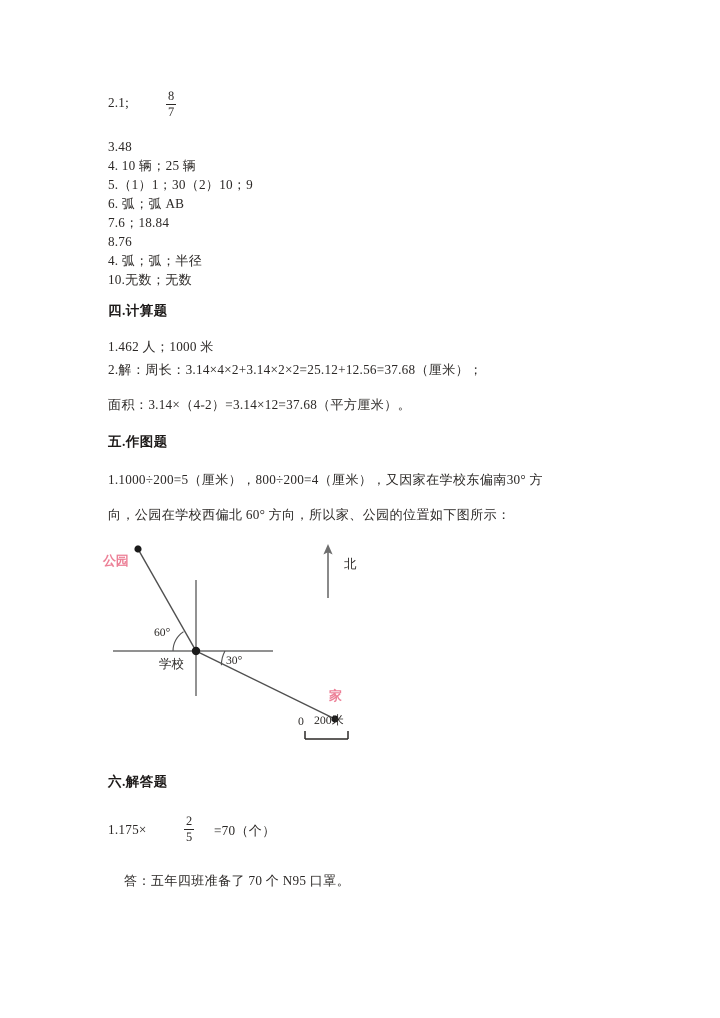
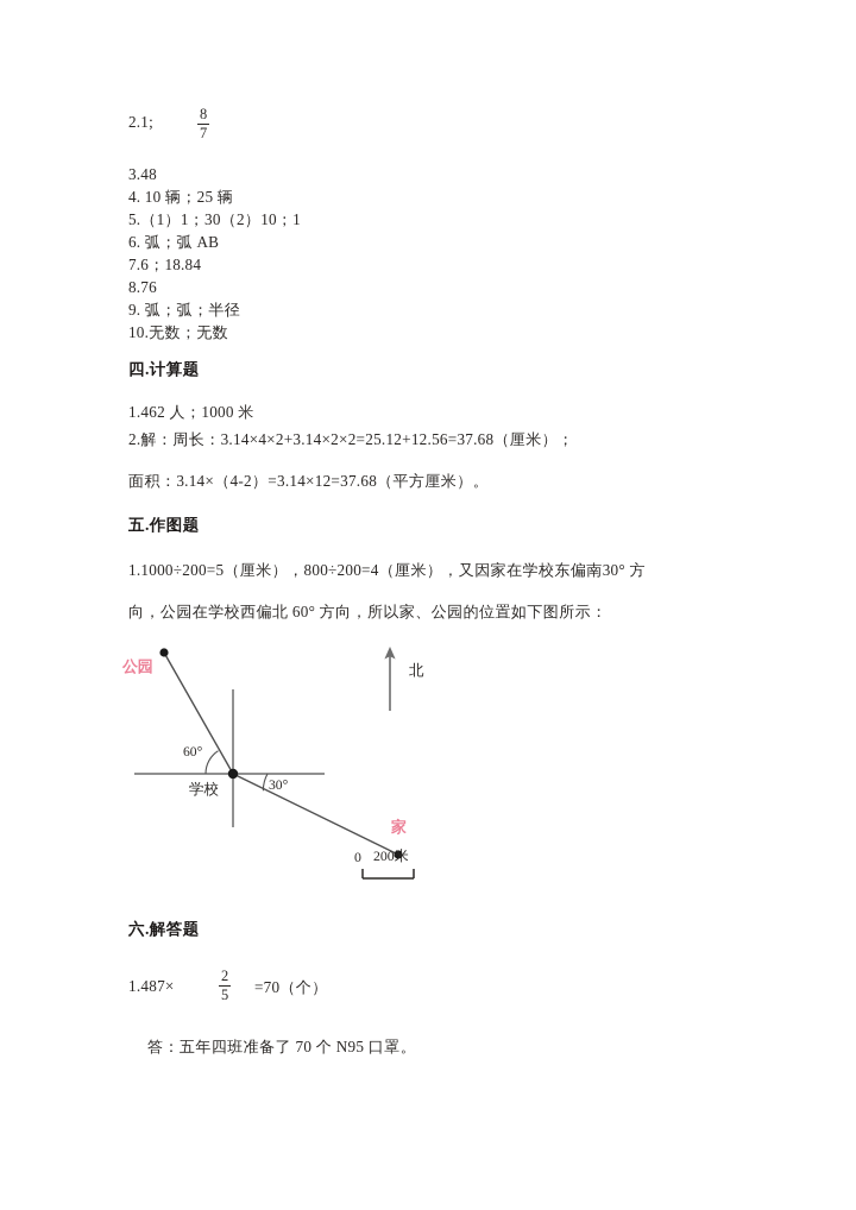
  2.1;
  8
  7
  3.48
  4. 10 辆；25 辆
- 5.（1）1；30（2）10；9
+ 5.（1）1；30（2）10；1
  6. 弧；弧 AB
  7.6；18.84
  8.76
- 4. 弧；弧；半径
+ 9. 弧；弧；半径
  10.无数；无数
  四.计算题
  1.462 人；1000 米
  2.解：周长：3.14×4×2+3.14×2×2=25.12+12.56=37.68（厘米）；
  面积：3.14×（4-2）=3.14×12=37.68（平方厘米）。
  五.作图题
  1.1000÷200=5（厘米），800÷200=4（厘米），又因家在学校东偏南30° 方
  向，公园在学校西偏北 60° 方向，所以家、公园的位置如下图所示：
  公园
  家
  学校
  60°
  30°
  北
  0
  200米
  六.解答题
- 1.175×
+ 1.487×
  2
  5
  =70（个）
  答：五年四班准备了 70 个 N95 口罩。
